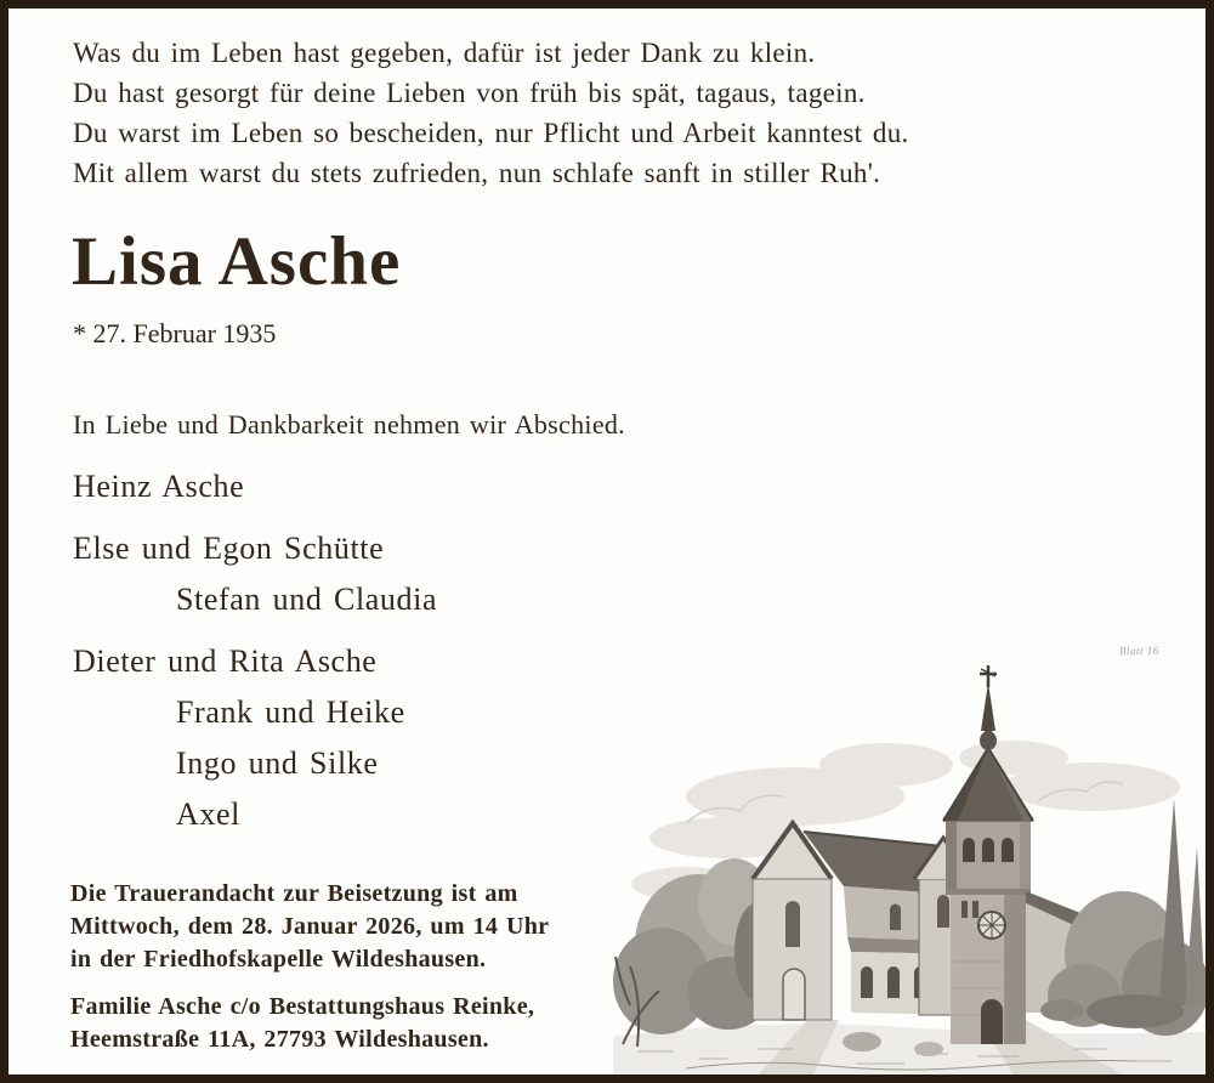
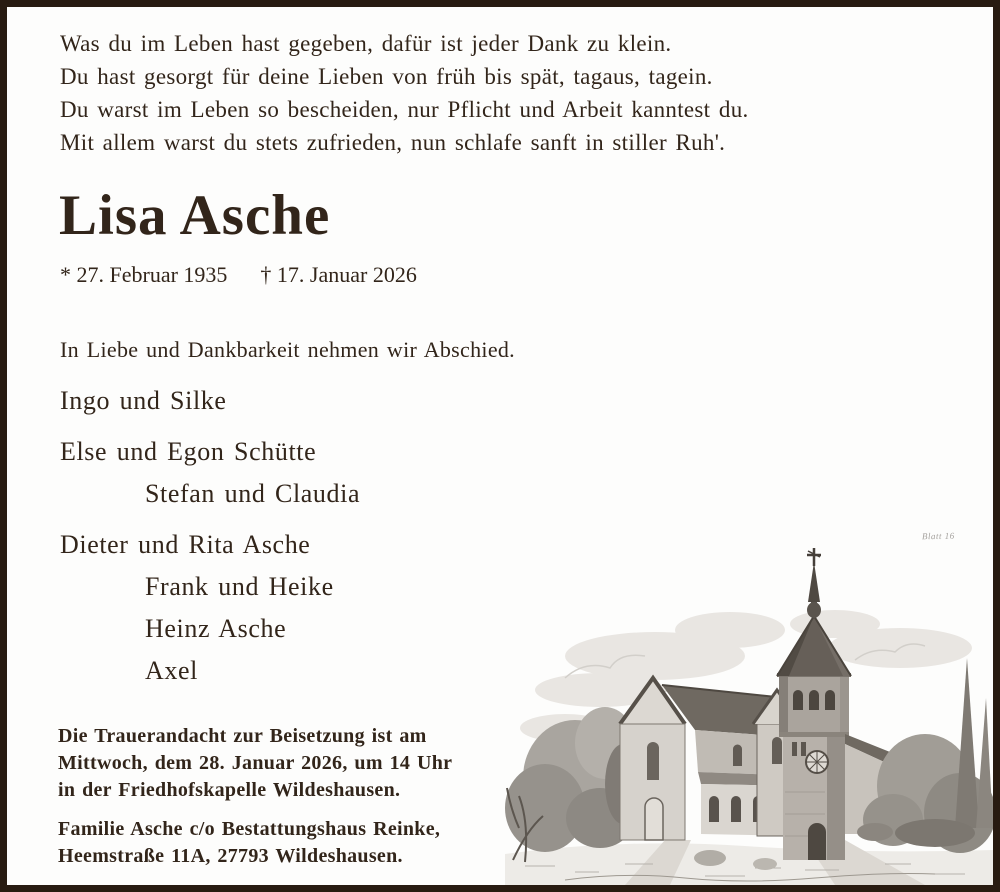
  Was du im Leben hast gegeben, dafür ist jeder Dank zu klein.
  Du hast gesorgt für deine Lieben von früh bis spät, tagaus, tagein.
  Du warst im Leben so bescheiden, nur Pflicht und Arbeit kanntest du.
  Mit allem warst du stets zufrieden, nun schlafe sanft in stiller Ruh'.
  Lisa Asche
  * 27. Februar 1935
+ † 17. Januar 2026
  In Liebe und Dankbarkeit nehmen wir Abschied.
- Heinz Asche
+ Ingo und Silke
  Else und Egon Schütte
  Stefan und Claudia
  Dieter und Rita Asche
  Frank und Heike
- Ingo und Silke
+ Heinz Asche
  Axel
  Die Trauerandacht zur Beisetzung ist am
  Mittwoch, dem 28. Januar 2026, um 14 Uhr
  in der Friedhofskapelle Wildeshausen.
  Familie Asche c/o Bestattungshaus Reinke,
  Heemstraße 11A, 27793 Wildeshausen.
  Blatt 16
